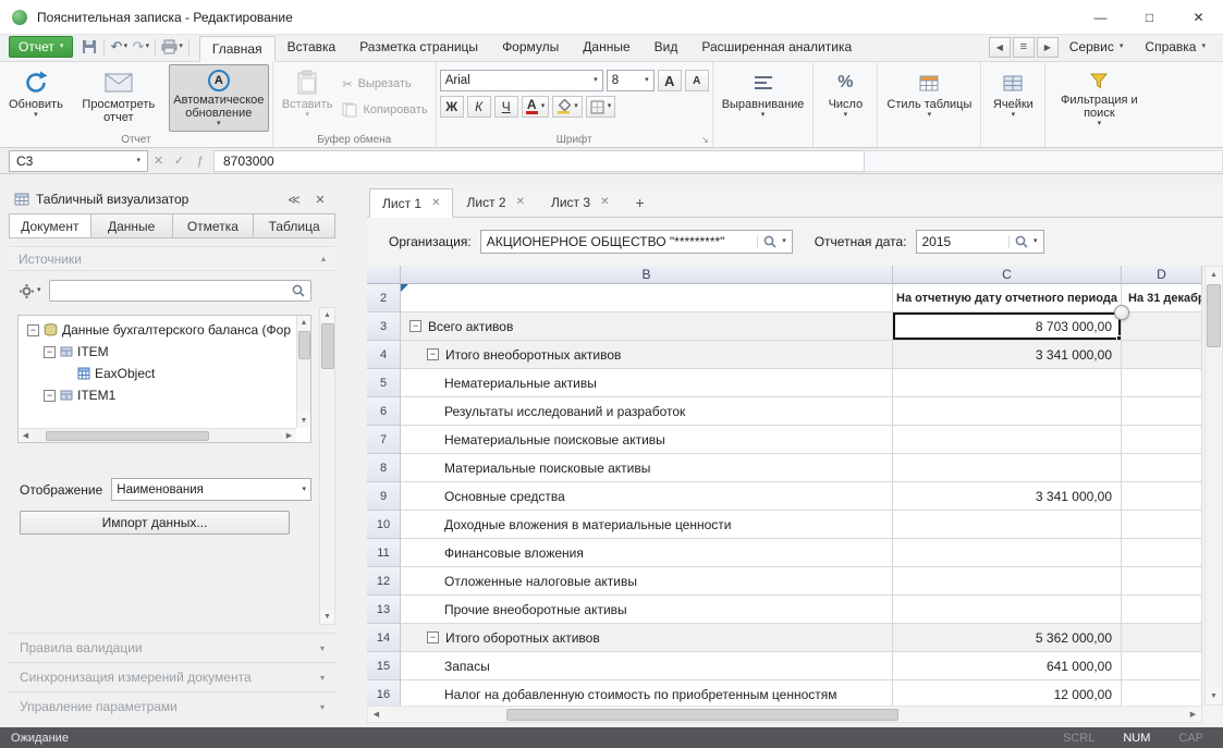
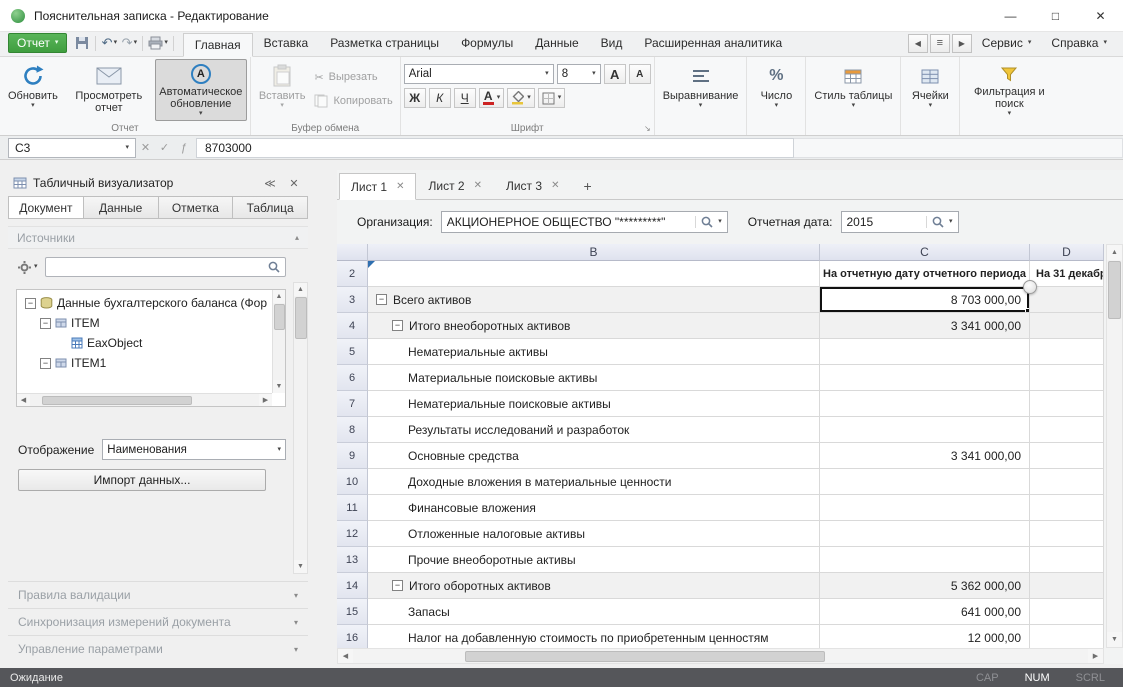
  Пояснительная записка - Редактирование
  —
  □
  ✕
  Отчет
  ↶
  ↷
  Главная
  Вставка
  Разметка страницы
  Формулы
  Данные
  Вид
  Расширенная аналитика
  ◀
  ≡
  ▶
  Сервис
  Справка
  Обновить
  Просмотреть отчет
  А
  Автоматическое обновление
  Отчет
  Вставить
  ✂
  Вырезать
  Копировать
  Буфер обмена
  Arial
  8
  A
  A
  Ж
  К
  Ч
  А
  Шрифт
  ↘
  Выравнивание
  %
  Число
  Стиль таблицы
  Ячейки
  Фильтрация и поиск
  C3
  ✕
  ✓
  ƒ
  8703000
  Табличный визуализатор
  ≪
  ✕
  Документ
  Данные
  Отметка
  Таблица
  Источники
  ▴
  −
  Данные бухгалтерского баланса (Фор
  −
  ITEM
  EaxObject
  −
  ITEM1
  Отображение
  Наименования
  Импорт данных...
  Правила валидации
  ▾
  Синхронизация измерений документа
  ▾
  Управление параметрами
  ▾
  Лист 1
  ✕
  Лист 2
  ✕
  Лист 3
  ✕
  +
  Организация:
  АКЦИОНЕРНОЕ ОБЩЕСТВО "*********"
  Отчетная дата:
  2015
  B
  C
  D
  2
  На отчетную дату отчетного периода
  На 31 декабр
  3
  −
  Всего активов
  8 703 000,00
  4
  −
  Итого внеоборотных активов
  3 341 000,00
  5
  Нематериальные активы
  6
- Результаты исследований и разработок
+ Материальные поисковые активы
  7
  Нематериальные поисковые активы
  8
- Материальные поисковые активы
+ Результаты исследований и разработок
  9
  Основные средства
  3 341 000,00
  10
  Доходные вложения в материальные ценности
  11
  Финансовые вложения
  12
  Отложенные налоговые активы
  13
  Прочие внеоборотные активы
  14
  −
  Итого оборотных активов
  5 362 000,00
  15
  Запасы
  641 000,00
  16
  Налог на добавленную стоимость по приобретенным ценностям
  12 000,00
  Ожидание
- SCRL
+ CAP
  NUM
- CAP
+ SCRL
